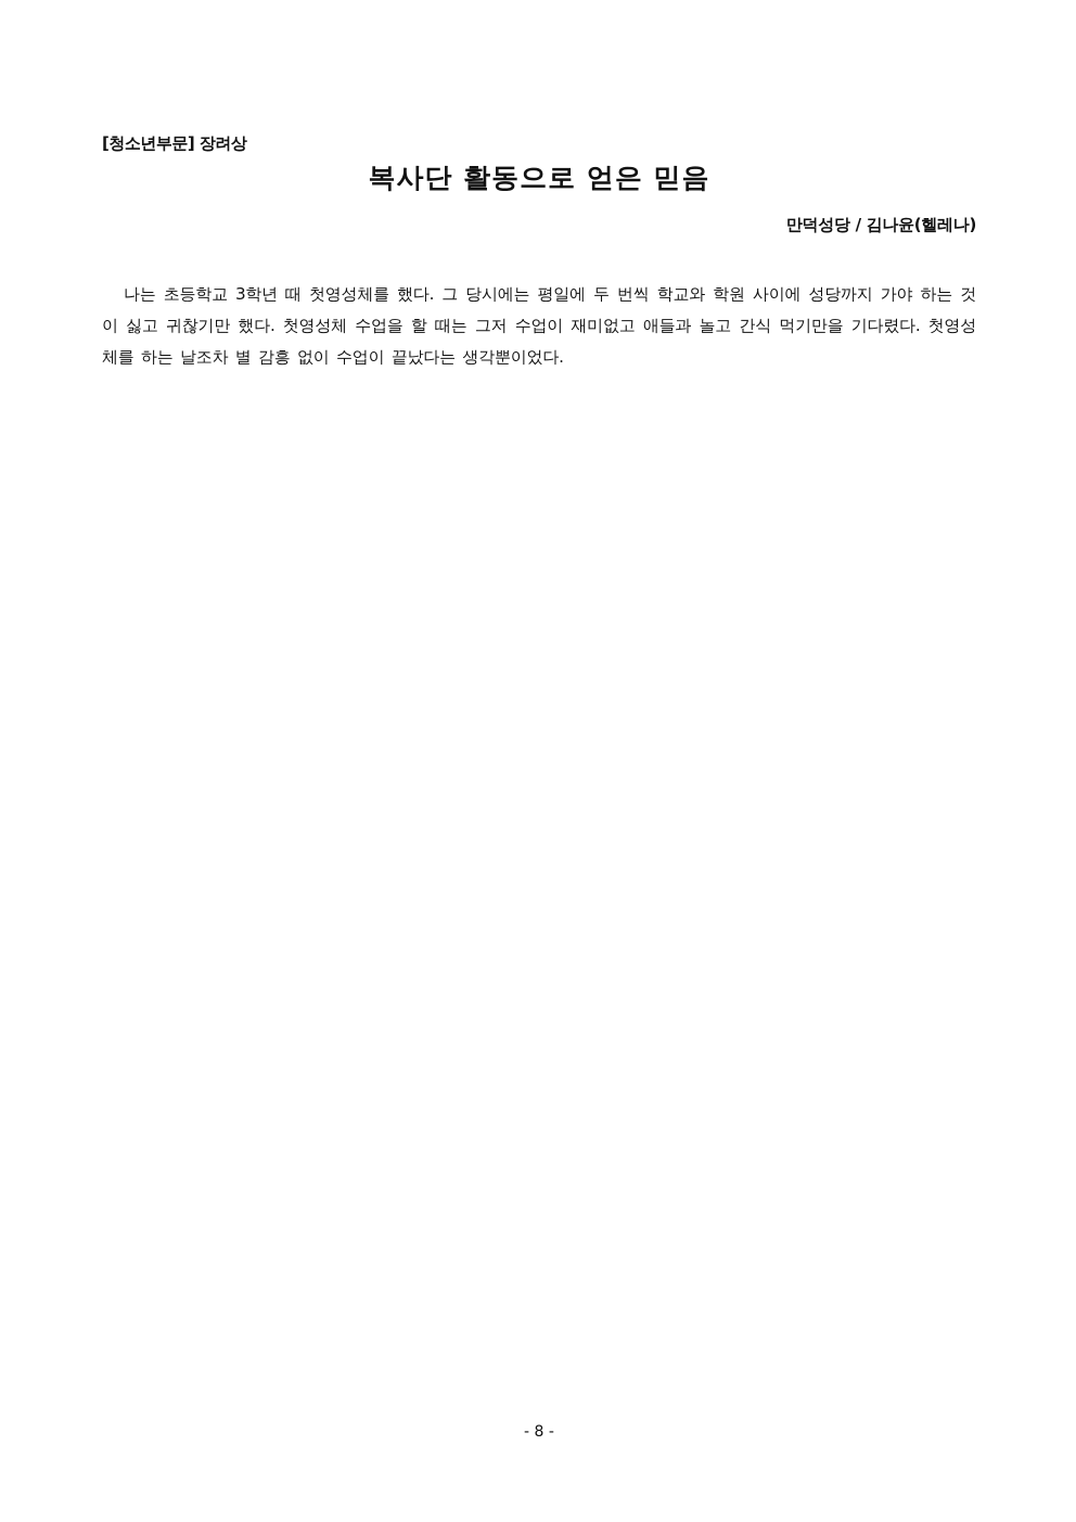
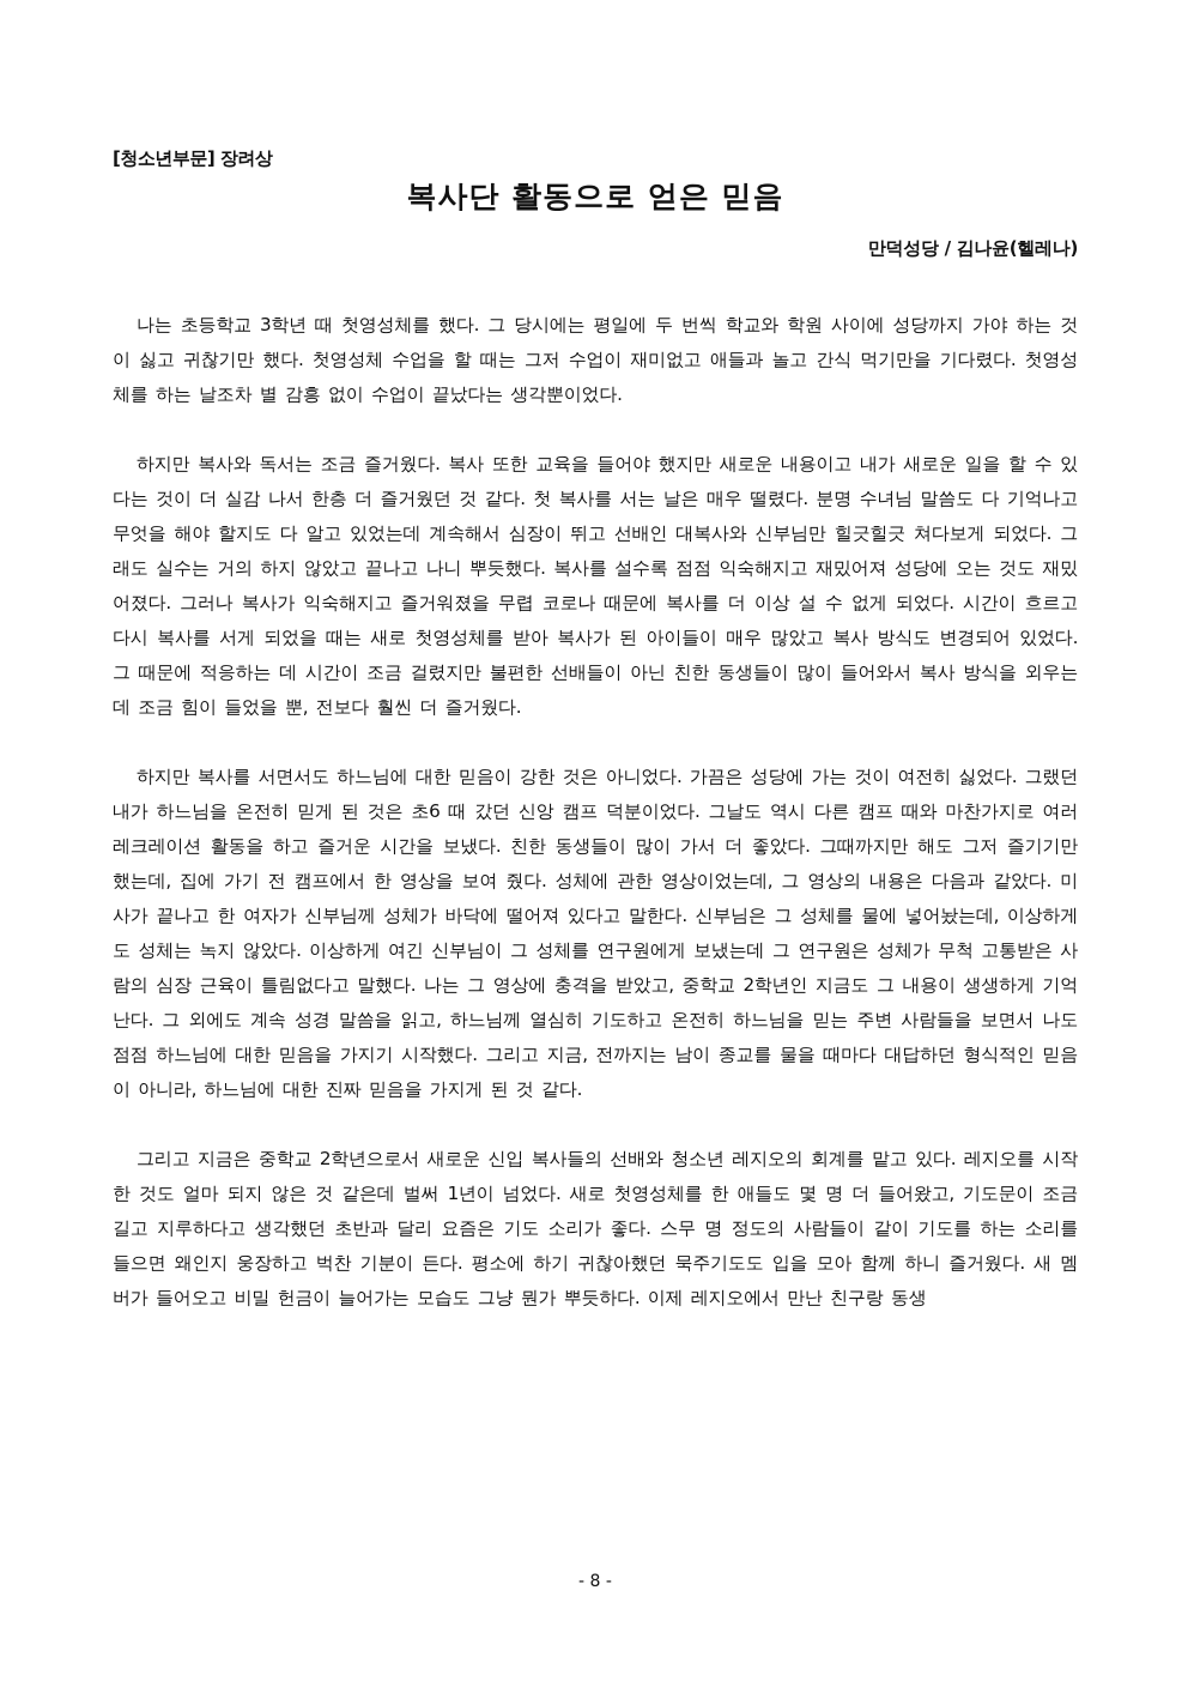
  [청소년부문] 장려상
  복사단 활동으로 얻은 믿음
  만덕성당 / 김나윤(헬레나)
  나는 초등학교 3학년 때 첫영성체를 했다. 그 당시에는 평일에 두 번씩 학교와 학원 사이에 성당까지 가야 하는 것이 싫고 귀찮기만 했다. 첫영성체 수업을 할 때는 그저 수업이 재미없고 애들과 놀고 간식 먹기만을 기다렸다. 첫영성체를 하는 날조차 별 감흥 없이 수업이 끝났다는 생각뿐이었다.
+ 하지만 복사와 독서는 조금 즐거웠다. 복사 또한 교육을 들어야 했지만 새로운 내용이고 내가 새로운 일을 할 수 있다는 것이 더 실감 나서 한층 더 즐거웠던 것 같다. 첫 복사를 서는 날은 매우 떨렸다. 분명 수녀님 말씀도 다 기억나고 무엇을 해야 할지도 다 알고 있었는데 계속해서 심장이 뛰고 선배인 대복사와 신부님만 힐긋힐긋 쳐다보게 되었다. 그래도 실수는 거의 하지 않았고 끝나고 나니 뿌듯했다. 복사를 설수록 점점 익숙해지고 재밌어져 성당에 오는 것도 재밌어졌다. 그러나 복사가 익숙해지고 즐거워졌을 무렵 코로나 때문에 복사를 더 이상 설 수 없게 되었다. 시간이 흐르고 다시 복사를 서게 되었을 때는 새로 첫영성체를 받아 복사가 된 아이들이 매우 많았고 복사 방식도 변경되어 있었다. 그 때문에 적응하는 데 시간이 조금 걸렸지만 불편한 선배들이 아닌 친한 동생들이 많이 들어와서 복사 방식을 외우는 데 조금 힘이 들었을 뿐, 전보다 훨씬 더 즐거웠다.
+ 하지만 복사를 서면서도 하느님에 대한 믿음이 강한 것은 아니었다. 가끔은 성당에 가는 것이 여전히 싫었다. 그랬던 내가 하느님을 온전히 믿게 된 것은 초6 때 갔던 신앙 캠프 덕분이었다. 그날도 역시 다른 캠프 때와 마찬가지로 여러 레크레이션 활동을 하고 즐거운 시간을 보냈다. 친한 동생들이 많이 가서 더 좋았다. 그때까지만 해도 그저 즐기기만 했는데, 집에 가기 전 캠프에서 한 영상을 보여 줬다. 성체에 관한 영상이었는데, 그 영상의 내용은 다음과 같았다. 미사가 끝나고 한 여자가 신부님께 성체가 바닥에 떨어져 있다고 말한다. 신부님은 그 성체를 물에 넣어놨는데, 이상하게도 성체는 녹지 않았다. 이상하게 여긴 신부님이 그 성체를 연구원에게 보냈는데 그 연구원은 성체가 무척 고통받은 사람의 심장 근육이 틀림없다고 말했다. 나는 그 영상에 충격을 받았고, 중학교 2학년인 지금도 그 내용이 생생하게 기억난다. 그 외에도 계속 성경 말씀을 읽고, 하느님께 열심히 기도하고 온전히 하느님을 믿는 주변 사람들을 보면서 나도 점점 하느님에 대한 믿음을 가지기 시작했다. 그리고 지금, 전까지는 남이 종교를 물을 때마다 대답하던 형식적인 믿음이 아니라, 하느님에 대한 진짜 믿음을 가지게 된 것 같다.
+ 그리고 지금은 중학교 2학년으로서 새로운 신입 복사들의 선배와 청소년 레지오의 회계를 맡고 있다. 레지오를 시작한 것도 얼마 되지 않은 것 같은데 벌써 1년이 넘었다. 새로 첫영성체를 한 애들도 몇 명 더 들어왔고, 기도문이 조금 길고 지루하다고 생각했던 초반과 달리 요즘은 기도 소리가 좋다. 스무 명 정도의 사람들이 같이 기도를 하는 소리를 들으면 왜인지 웅장하고 벅찬 기분이 든다. 평소에 하기 귀찮아했던 묵주기도도 입을 모아 함께 하니 즐거웠다. 새 멤버가 들어오고 비밀 헌금이 늘어가는 모습도 그냥 뭔가 뿌듯하다. 이제 레지오에서 만난 친구랑 동생
  - 8 -
